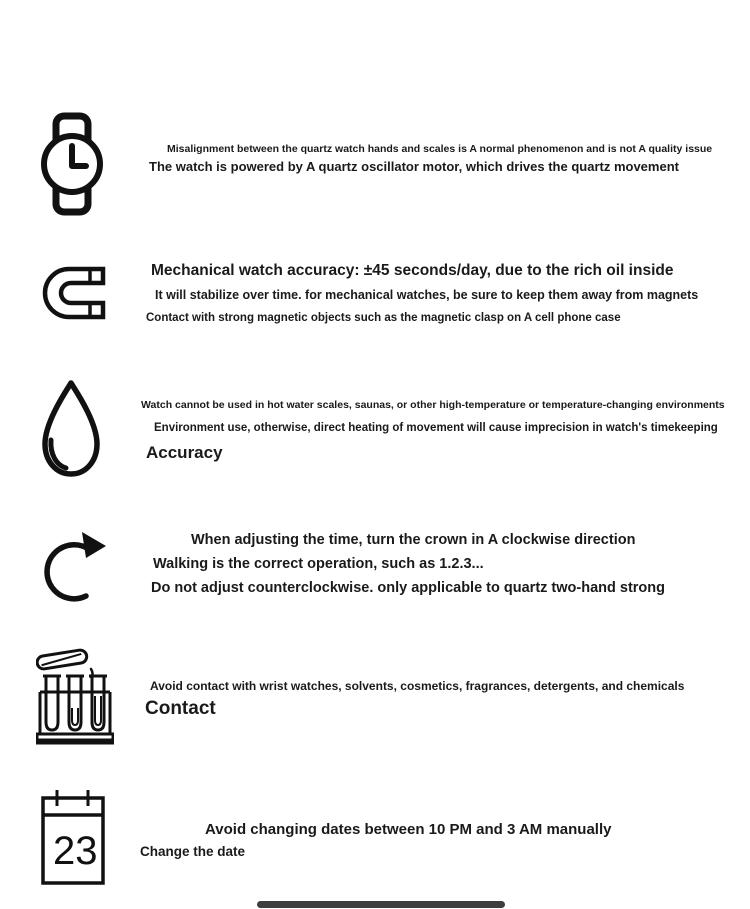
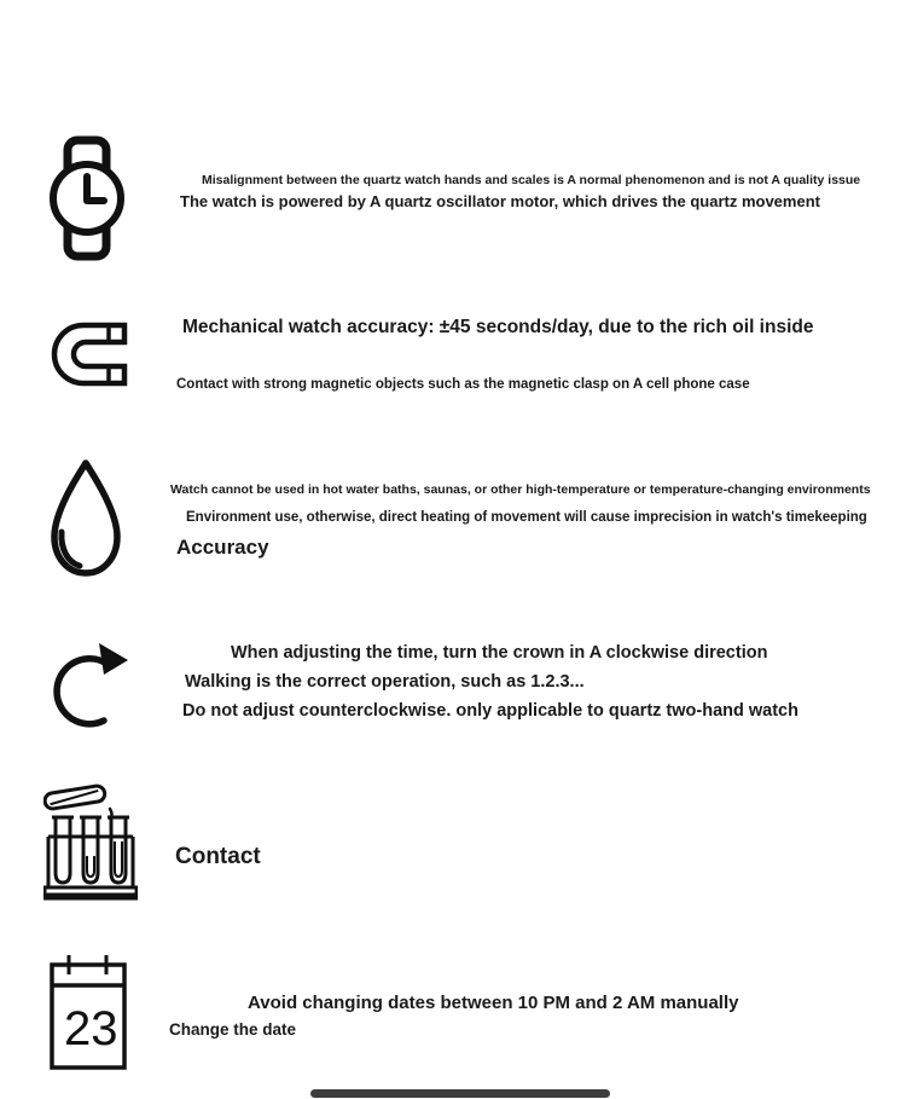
  Misalignment between the quartz watch hands and scales is A normal phenomenon and is not A quality issue
  The watch is powered by A quartz oscillator motor, which drives the quartz movement
  Mechanical watch accuracy: ±45 seconds/day, due to the rich oil inside
- It will stabilize over time. for mechanical watches, be sure to keep them away from magnets
  Contact with strong magnetic objects such as the magnetic clasp on A cell phone case
- Watch cannot be used in hot water scales, saunas, or other high-temperature or temperature-changing environments
+ Watch cannot be used in hot water baths, saunas, or other high-temperature or temperature-changing environments
  Environment use, otherwise, direct heating of movement will cause imprecision in watch's timekeeping
  Accuracy
  When adjusting the time, turn the crown in A clockwise direction
  Walking is the correct operation, such as 1.2.3...
- Do not adjust counterclockwise. only applicable to quartz two-hand strong
+ Do not adjust counterclockwise. only applicable to quartz two-hand watch
- Avoid contact with wrist watches, solvents, cosmetics, fragrances, detergents, and chemicals
  Contact
  23
- Avoid changing dates between 10 PM and 3 AM manually
+ Avoid changing dates between 10 PM and 2 AM manually
  Change the date
